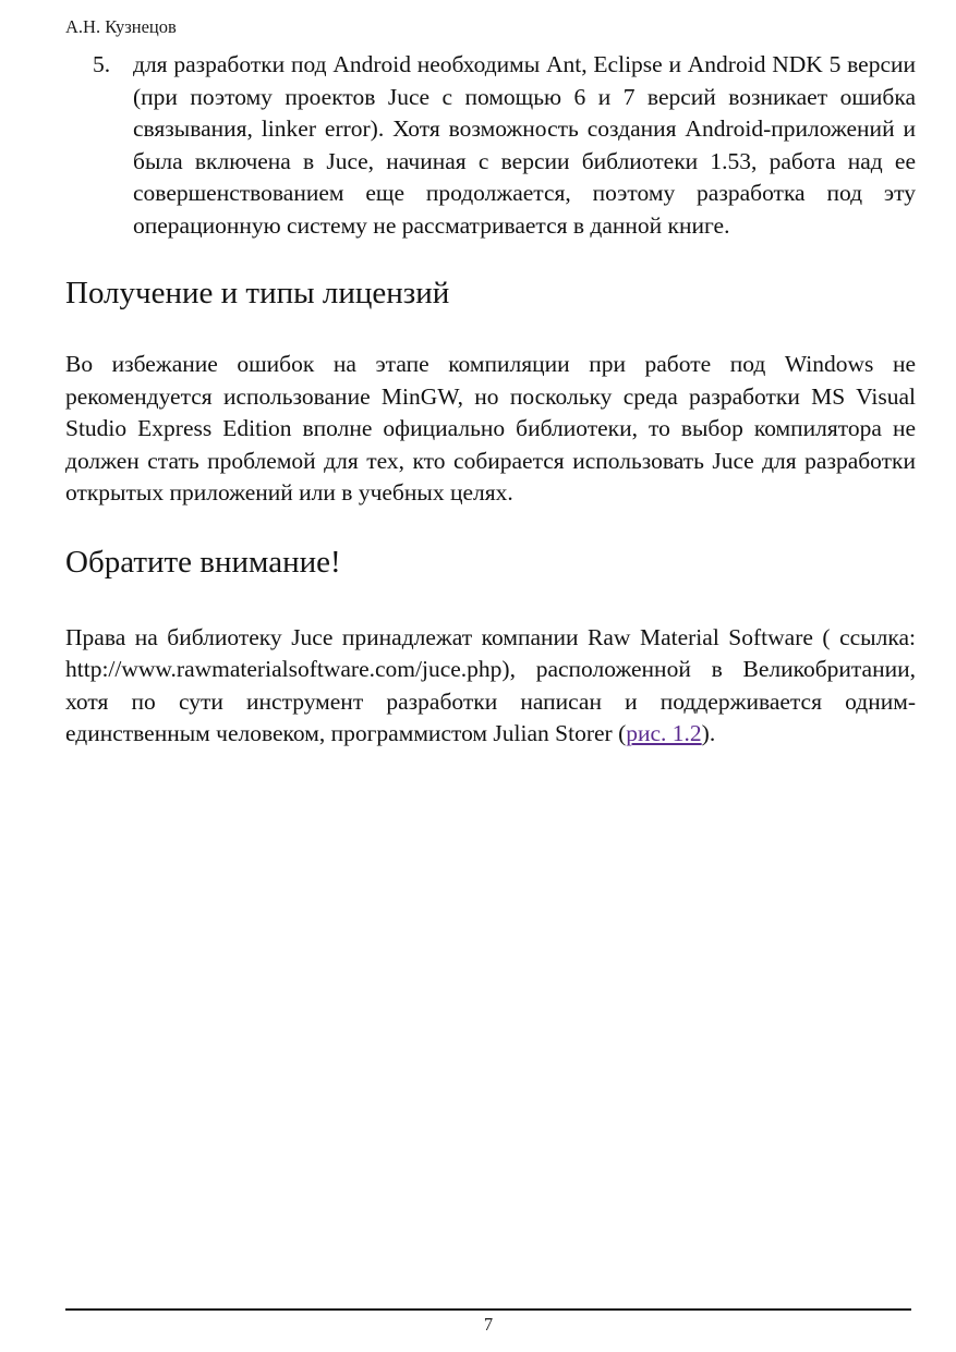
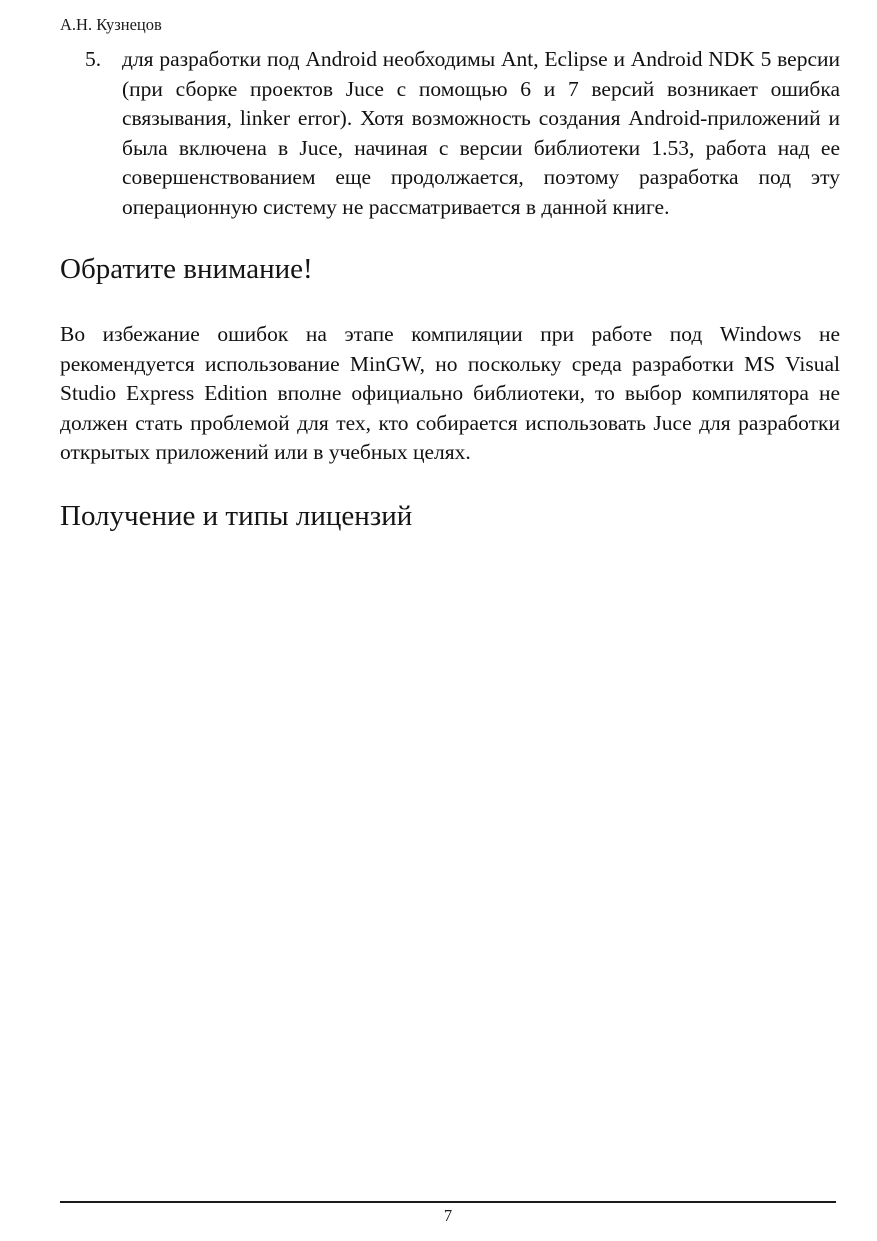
  А.Н. Кузнецов
  5.
- для разработки под Android необходимы Ant, Eclipse и Android NDK 5 версии (при поэтому проектов Juce с помощью 6 и 7 версий возникает ошибка связывания, linker error). Хотя возможность создания Android-приложений и была включена в Juce, начиная с версии библиотеки 1.53, работа над ее совершенствованием еще продолжается, поэтому разработка под эту операционную систему не рассматривается в данной книге.
+ для разработки под Android необходимы Ant, Eclipse и Android NDK 5 версии (при сборке проектов Juce с помощью 6 и 7 версий возникает ошибка связывания, linker error). Хотя возможность создания Android-приложений и была включена в Juce, начиная с версии библиотеки 1.53, работа над ее совершенствованием еще продолжается, поэтому разработка под эту операционную систему не рассматривается в данной книге.
- Получение и типы лицензий
+ Обратите внимание!
  Во избежание ошибок на этапе компиляции при работе под Windows не рекомендуется использование MinGW, но поскольку среда разработки MS Visual Studio Express Edition вполне официально библиотеки, то выбор компилятора не должен стать проблемой для тех, кто собирается использовать Juce для разработки открытых приложений или в учебных целях.
- Обратите внимание!
+ Получение и типы лицензий
- Права на библиотеку Juce принадлежат компании Raw Material Software ( ссылка: http://www.rawmaterialsoftware.com/juce.php), расположенной в Великобритании, хотя по сути инструмент разработки написан и поддерживается одним-единственным человеком, программистом Julian Storer (рис. 1.2).
  7
